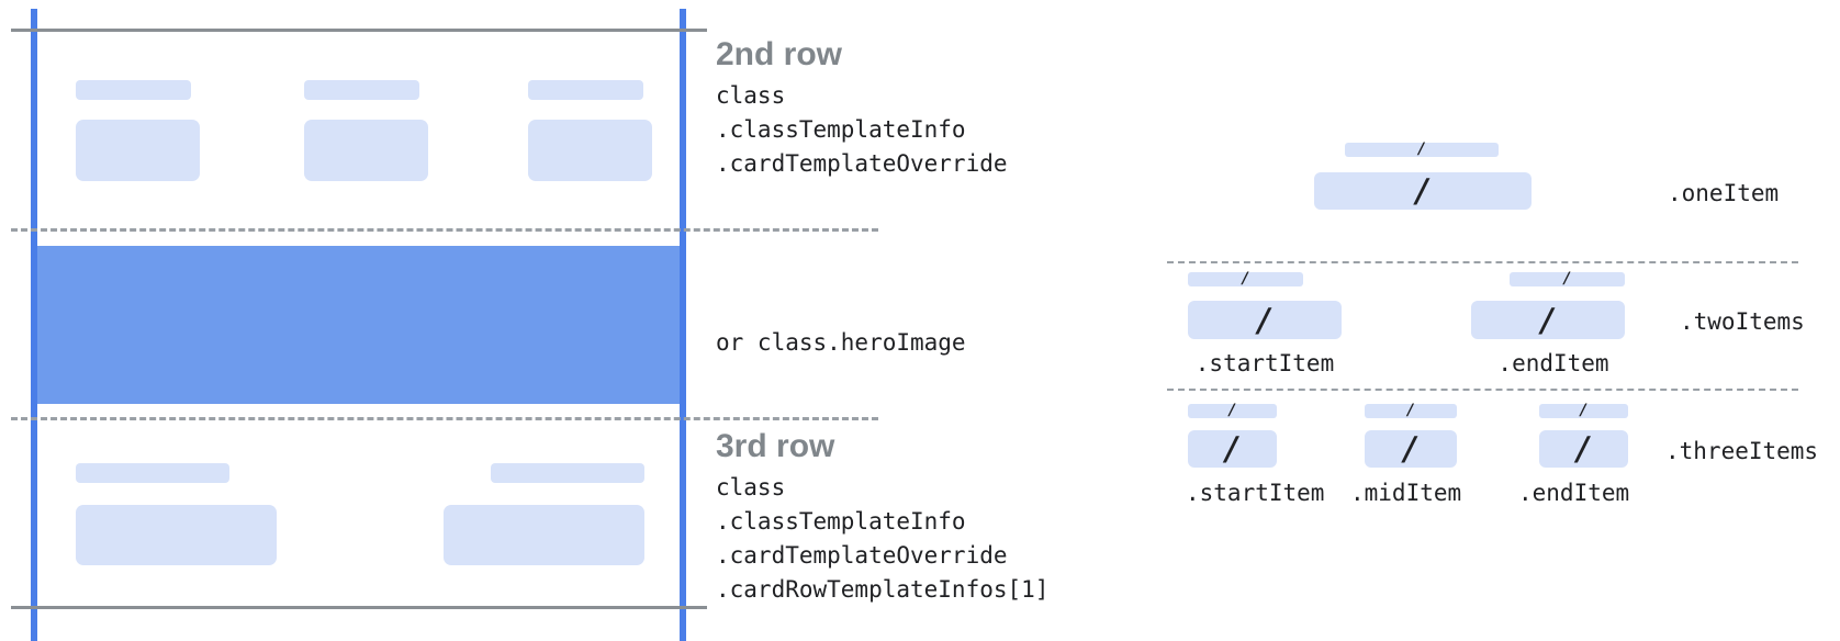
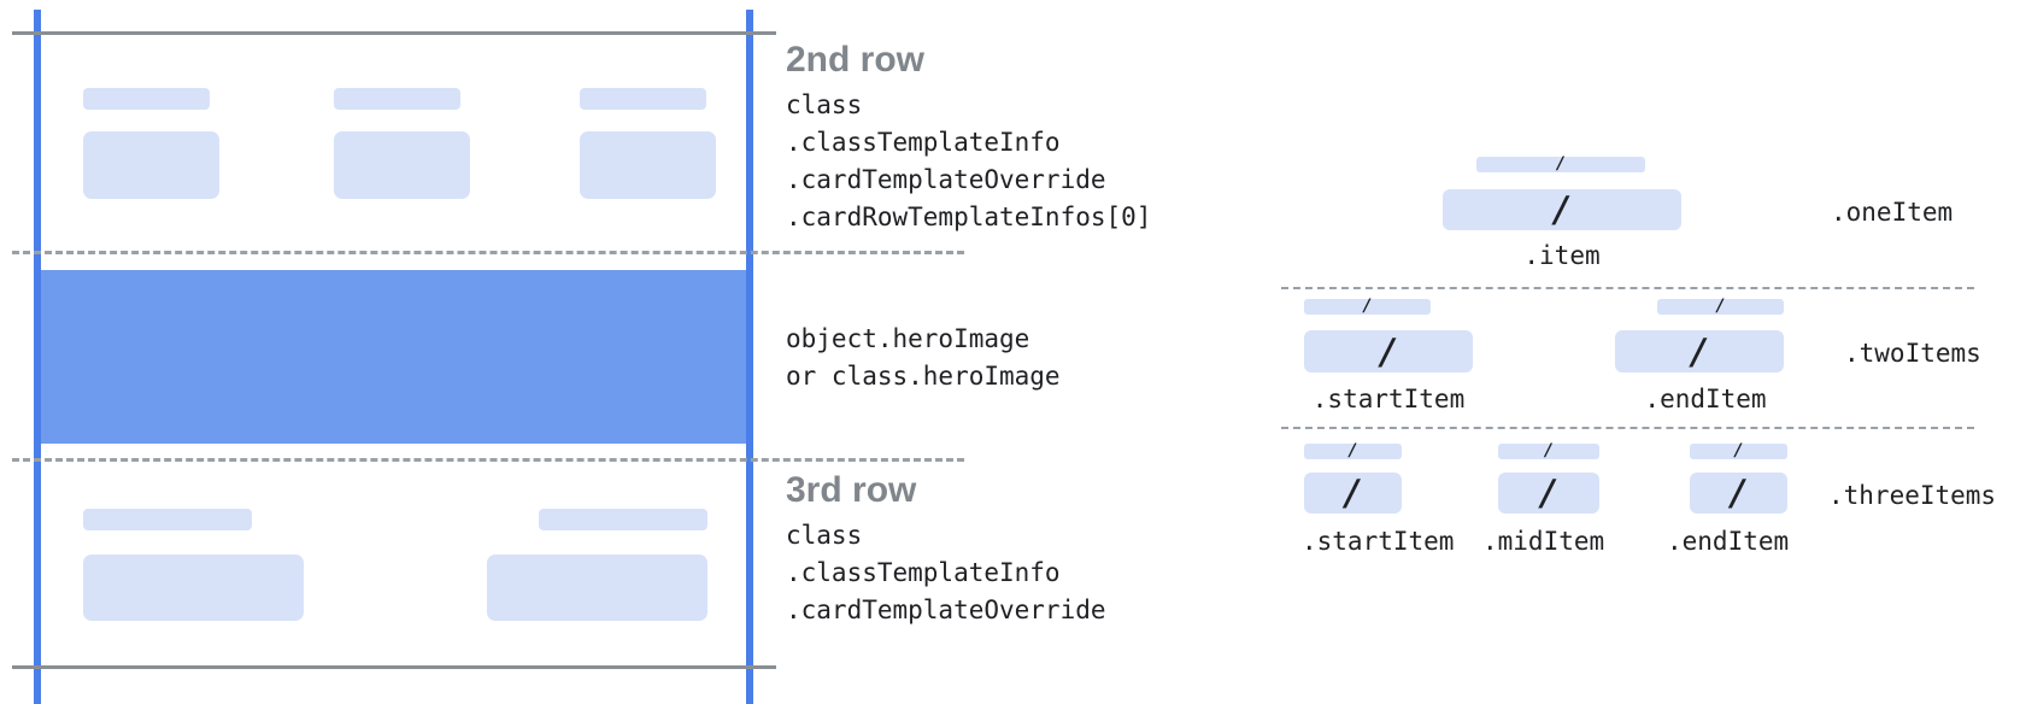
  2nd row
  class
  .classTemplateInfo
  .cardTemplateOverride
+ .cardRowTemplateInfos[0]
+ object.heroImage
  or class.heroImage
  3rd row
  class
  .classTemplateInfo
  .cardTemplateOverride
- .cardRowTemplateInfos[1]
  /
  /
+ .item
  .oneItem
  /
  /
  /
  /
  .startItem
  .endItem
  .twoItems
  /
  /
  /
  /
  /
  /
  .startItem
  .midItem
  .endItem
  .threeItems
